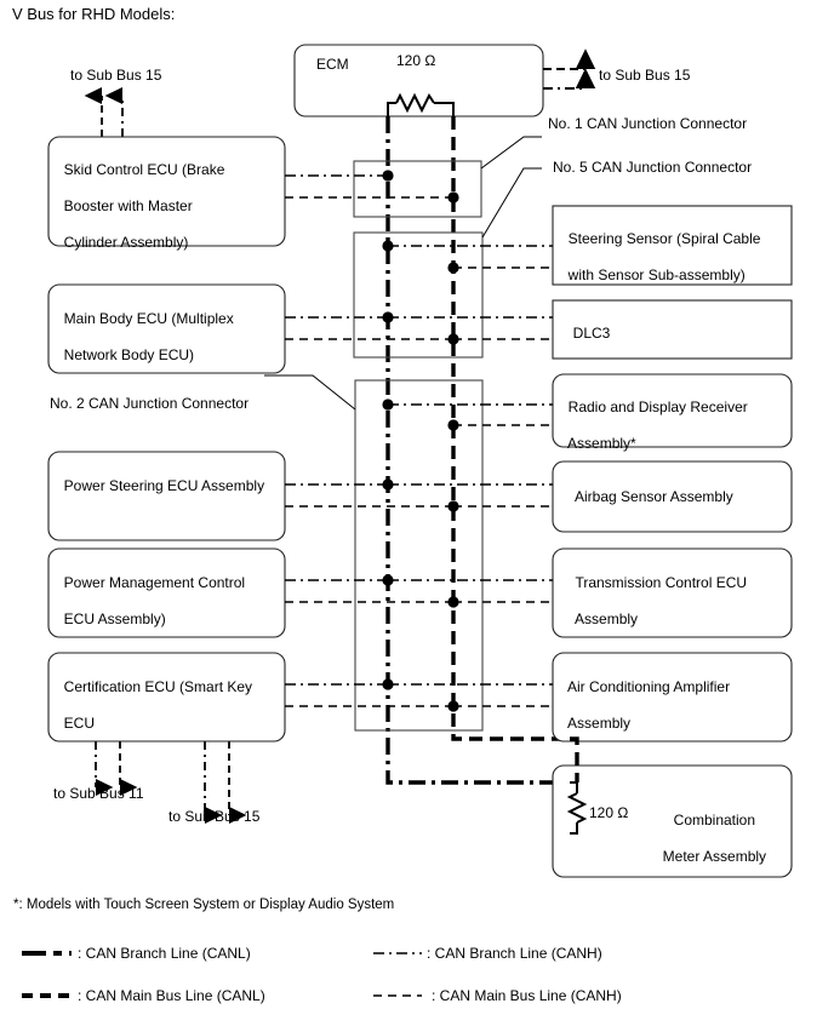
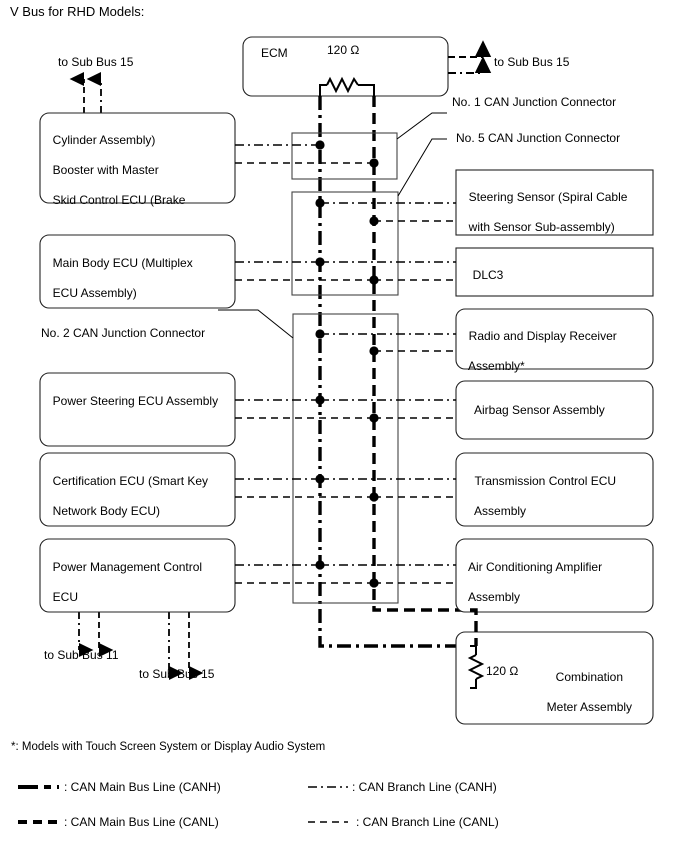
  V Bus for RHD Models:
  ECM
  120 Ω
  to Sub Bus 15
  to Sub Bus 15
  to Sub Bus 11
  to Sub Bus 15
  No. 1 CAN Junction Connector
  No. 5 CAN Junction Connector
  No. 2 CAN Junction Connector
- Skid Control ECU (Brake
+ Cylinder Assembly)
  Booster with Master
- Cylinder Assembly)
+ Skid Control ECU (Brake
  Main Body ECU (Multiplex
- Network Body ECU)
+ ECU Assembly)
  Power Steering ECU Assembly
- Power Management Control
+ Certification ECU (Smart Key
- ECU Assembly)
+ Network Body ECU)
- Certification ECU (Smart Key
+ Power Management Control
  ECU
  Steering Sensor (Spiral Cable
  with Sensor Sub-assembly)
  DLC3
  Radio and Display Receiver
  Assembly*
  Airbag Sensor Assembly
  Transmission Control ECU
  Assembly
  Air Conditioning Amplifier
  Assembly
  Combination
  Meter Assembly
  120 Ω
  *: Models with Touch Screen System or Display Audio System
- : CAN Branch Line (CANL)
+ : CAN Main Bus Line (CANH)
  : CAN Main Bus Line (CANL)
  : CAN Branch Line (CANH)
- : CAN Main Bus Line (CANH)
+ : CAN Branch Line (CANL)
